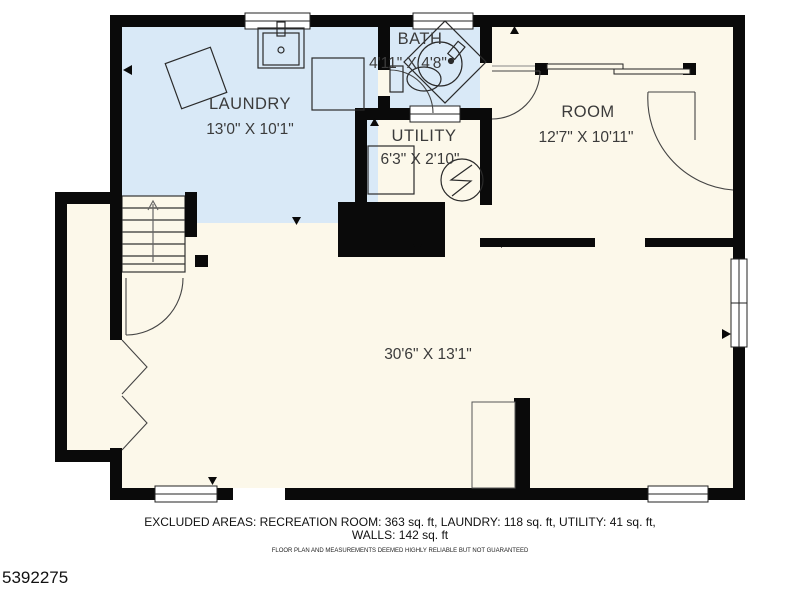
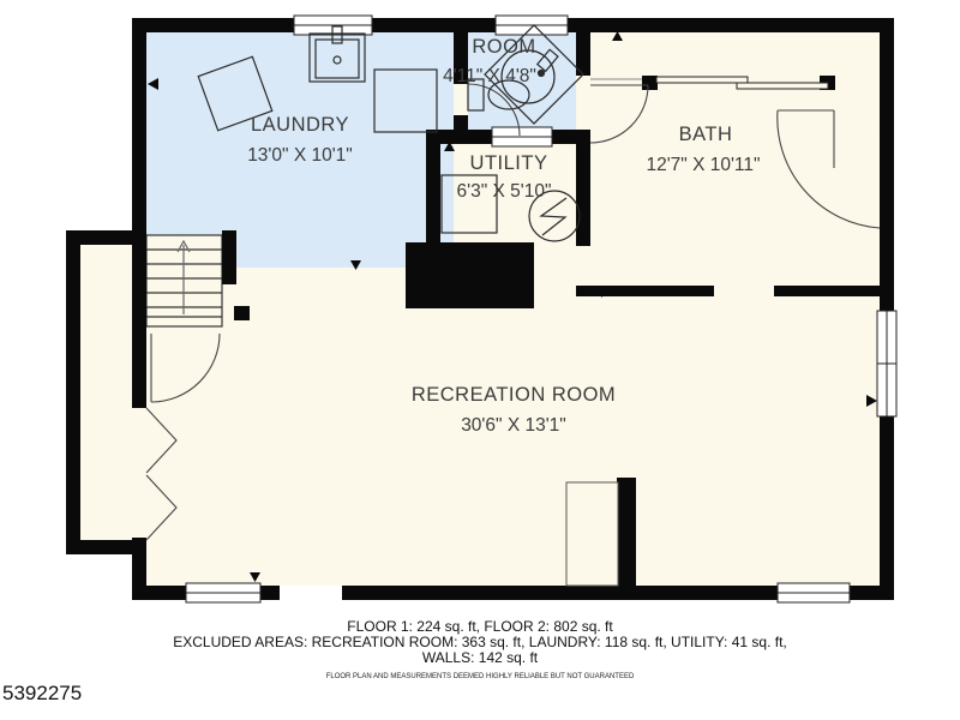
  LAUNDRY
  13'0" X 10'1"
- BATH
+ ROOM
  4'11" X 4'8"
  UTILITY
- 6'3" X 2'10"
+ 6'3" X 5'10"
- ROOM
+ BATH
  12'7" X 10'11"
+ RECREATION ROOM
  30'6" X 13'1"
+ FLOOR 1: 224 sq. ft, FLOOR 2: 802 sq. ft
  EXCLUDED AREAS: RECREATION ROOM: 363 sq. ft, LAUNDRY: 118 sq. ft, UTILITY: 41 sq. ft,
  WALLS: 142 sq. ft
  5392275
